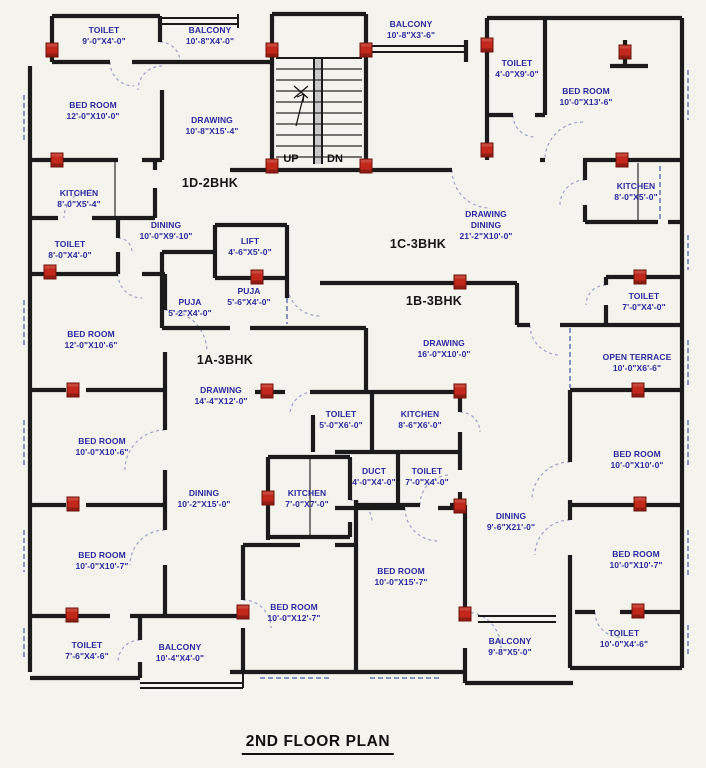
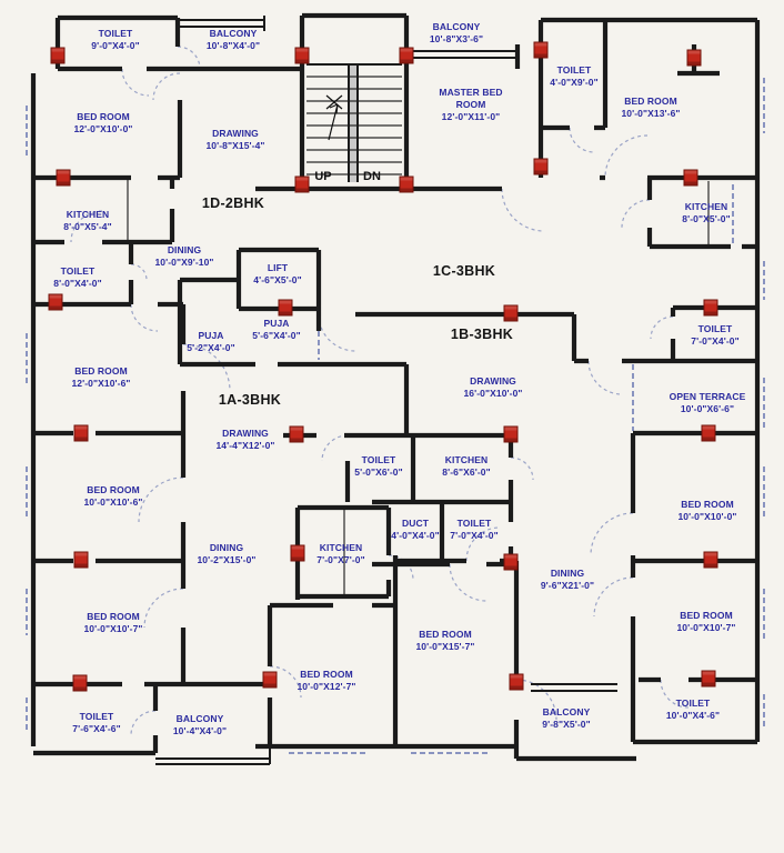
  UP
  DN
- 2ND FLOOR PLAN
  TOILET
  9'-0"X4'-0"
  BALCONY
  10'-8"X4'-0"
  BALCONY
  10'-8"X3'-6"
  TOILET
  4'-0"X9'-0"
  BED ROOM
  10'-0"X13'-6"
  BED ROOM
  12'-0"X10'-0"
  DRAWING
  10'-8"X15'-4"
+ MASTER BED ROOM
+ 12'-0"X11'-0"
  KITCHEN
  8'-0"X5'-4"
  KITCHEN
  8'-0"X5'-0"
  DINING
  10'-0"X9'-10"
  LIFT
  4'-6"X5'-0"
- DRAWING DINING
- 21'-2"X10'-0"
  TOILET
  8'-0"X4'-0"
  PUJA
  5'-2"X4'-0"
  PUJA
  5'-6"X4'-0"
  TOILET
  7'-0"X4'-0"
  BED ROOM
  12'-0"X10'-6"
  OPEN TERRACE
  10'-0"X6'-6"
  DRAWING
  16'-0"X10'-0"
  DRAWING
  14'-4"X12'-0"
  TOILET
  5'-0"X6'-0"
  KITCHEN
  8'-6"X6'-0"
  BED ROOM
  10'-0"X10'-6"
  BED ROOM
  10'-0"X10'-0"
  DUCT
  4'-0"X4'-0"
  TOILET
  7'-0"X4'-0"
  DINING
  10'-2"X15'-0"
  KITCHEN
  7'-0"X7'-0"
  DINING
  9'-6"X21'-0"
  BED ROOM
  10'-0"X10'-7"
  BED ROOM
  10'-0"X10'-7"
  BED ROOM
  10'-0"X15'-7"
  BED ROOM
  10'-0"X12'-7"
  TOILET
  7'-6"X4'-6"
  BALCONY
  10'-4"X4'-0"
  BALCONY
  9'-8"X5'-0"
  TOILET
  10'-0"X4'-6"
  1D-2BHK
  1C-3BHK
  1B-3BHK
  1A-3BHK
